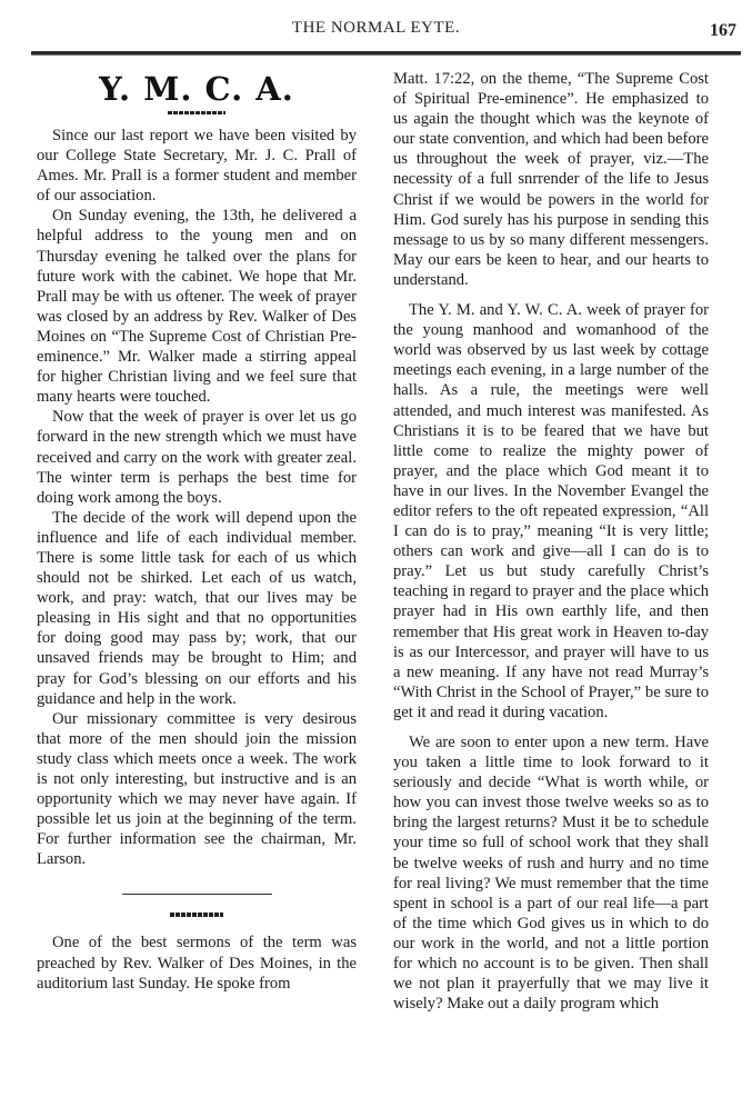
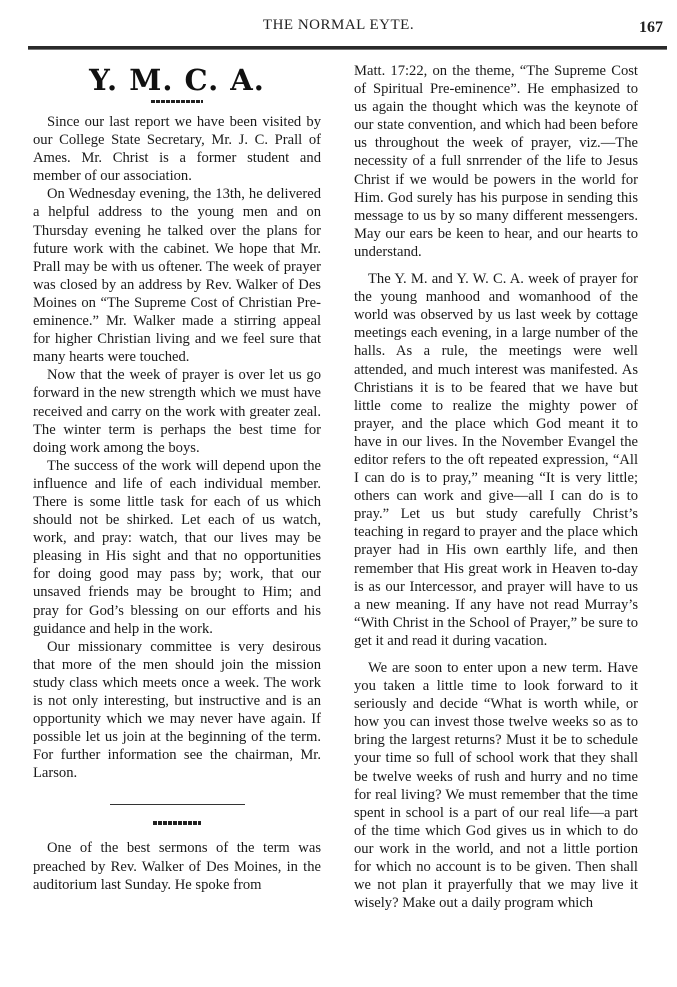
  THE NORMAL EYTE.
  167
  Y. M. C. A.
- Since our last report we have been visited by our College State Secretary, Mr. J. C. Prall of Ames. Mr. Prall is a former student and member of our association.
+ Since our last report we have been visited by our College State Secretary, Mr. J. C. Prall of Ames. Mr. Christ is a former student and member of our association.
- On Sunday evening, the 13th, he delivered a helpful address to the young men and on Thursday evening he talked over the plans for future work with the cabinet. We hope that Mr. Prall may be with us oftener. The week of prayer was closed by an address by Rev. Walker of Des Moines on “The Supreme Cost of Christian Pre-eminence.” Mr. Walker made a stirring appeal for higher Christian living and we feel sure that many hearts were touched.
+ On Wednesday evening, the 13th, he delivered a helpful address to the young men and on Thursday evening he talked over the plans for future work with the cabinet. We hope that Mr. Prall may be with us oftener. The week of prayer was closed by an address by Rev. Walker of Des Moines on “The Supreme Cost of Christian Pre-eminence.” Mr. Walker made a stirring appeal for higher Christian living and we feel sure that many hearts were touched.
  Now that the week of prayer is over let us go forward in the new strength which we must have received and carry on the work with greater zeal. The winter term is perhaps the best time for doing work among the boys.
- The decide of the work will depend upon the influence and life of each individual member. There is some little task for each of us which should not be shirked. Let each of us watch, work, and pray: watch, that our lives may be pleasing in His sight and that no opportunities for doing good may pass by; work, that our unsaved friends may be brought to Him; and pray for God’s blessing on our efforts and his guidance and help in the work.
+ The success of the work will depend upon the influence and life of each individual member. There is some little task for each of us which should not be shirked. Let each of us watch, work, and pray: watch, that our lives may be pleasing in His sight and that no opportunities for doing good may pass by; work, that our unsaved friends may be brought to Him; and pray for God’s blessing on our efforts and his guidance and help in the work.
  Our missionary committee is very desirous that more of the men should join the mission study class which meets once a week. The work is not only interesting, but instructive and is an opportunity which we may never have again. If possible let us join at the beginning of the term. For further information see the chairman, Mr. Larson.
  One of the best sermons of the term was preached by Rev. Walker of Des Moines, in the auditorium last Sunday. He spoke from
  Matt. 17:22, on the theme, “The Supreme Cost of Spiritual Pre-eminence”. He emphasized to us again the thought which was the keynote of our state convention, and which had been before us throughout the week of prayer, viz.—The necessity of a full snrrender of the life to Jesus Christ if we would be powers in the world for Him. God surely has his purpose in sending this message to us by so many different messengers. May our ears be keen to hear, and our hearts to understand.
  The Y. M. and Y. W. C. A. week of prayer for the young manhood and womanhood of the world was observed by us last week by cottage meetings each evening, in a large number of the halls. As a rule, the meetings were well attended, and much interest was manifested. As Christians it is to be feared that we have but little come to realize the mighty power of prayer, and the place which God meant it to have in our lives. In the November Evangel the editor refers to the oft repeated expression, “All I can do is to pray,” meaning “It is very little; others can work and give—all I can do is to pray.” Let us but study carefully Christ’s teaching in regard to prayer and the place which prayer had in His own earthly life, and then remember that His great work in Heaven to-day is as our Intercessor, and prayer will have to us a new meaning. If any have not read Murray’s “With Christ in the School of Prayer,” be sure to get it and read it during vacation.
  We are soon to enter upon a new term. Have you taken a little time to look forward to it seriously and decide “What is worth while, or how you can invest those twelve weeks so as to bring the largest returns? Must it be to schedule your time so full of school work that they shall be twelve weeks of rush and hurry and no time for real living? We must remember that the time spent in school is a part of our real life—a part of the time which God gives us in which to do our work in the world, and not a little portion for which no account is to be given. Then shall we not plan it prayerfully that we may live it wisely? Make out a daily program which
